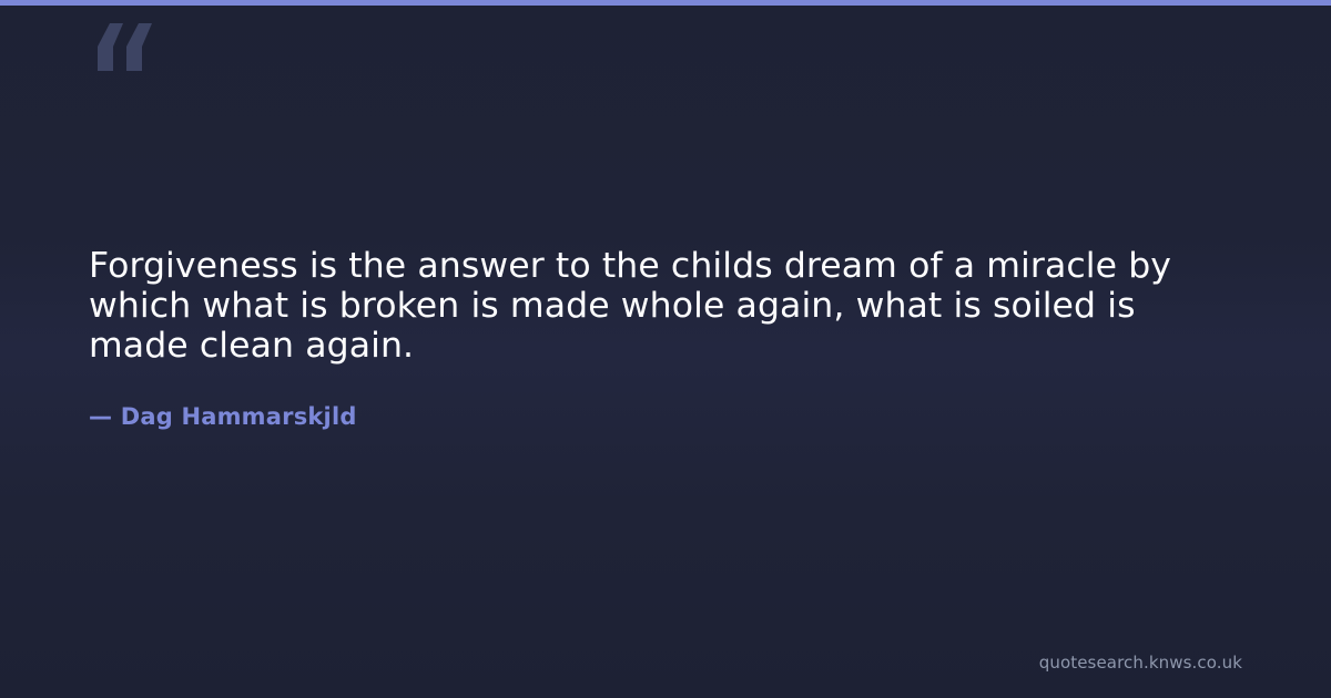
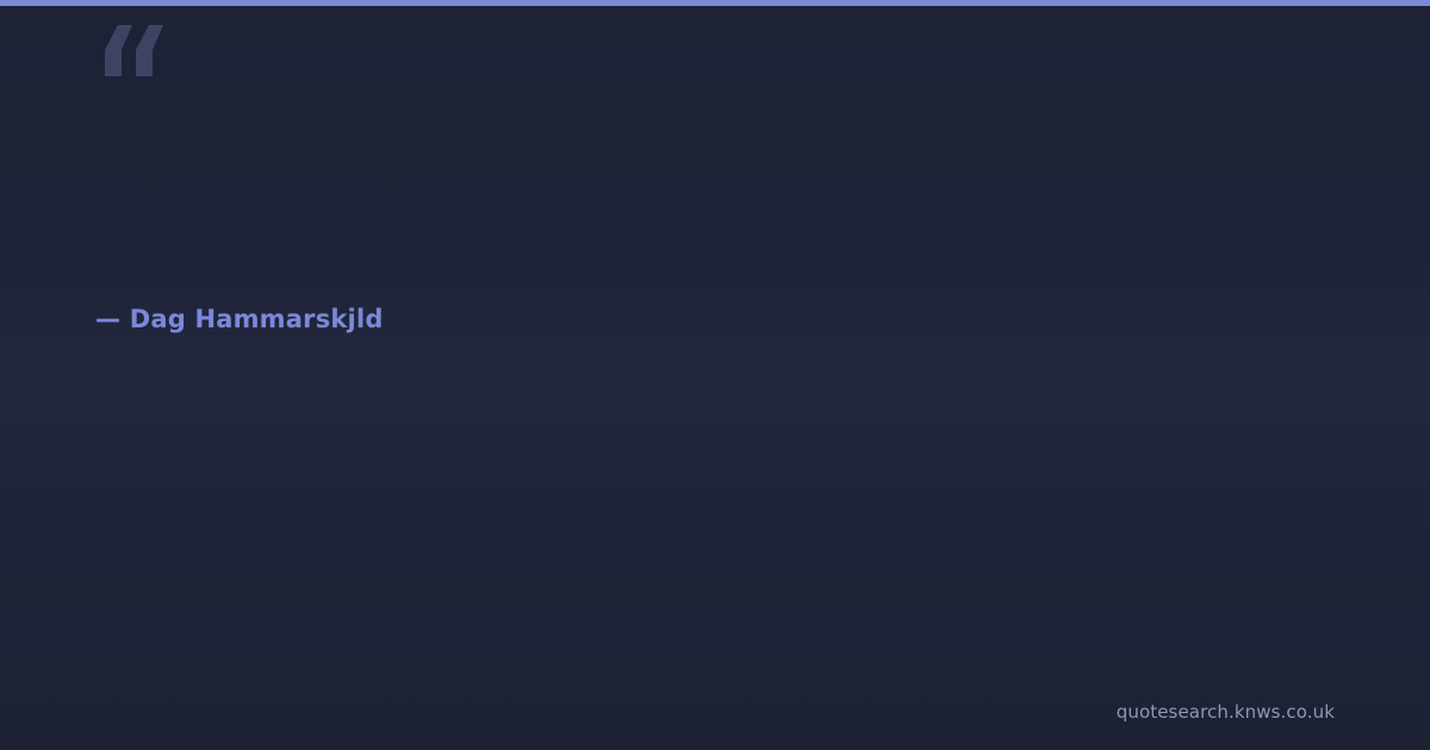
- Forgiveness is the answer to the childs dream of a miracle by which what is broken is made whole again, what is soiled is made clean again.
  — Dag Hammarskjld
  quotesearch.knws.co.uk
